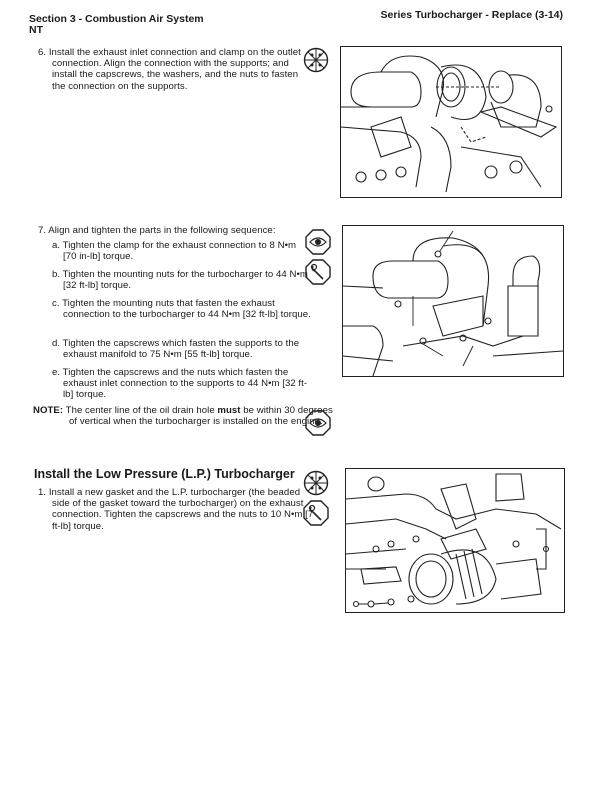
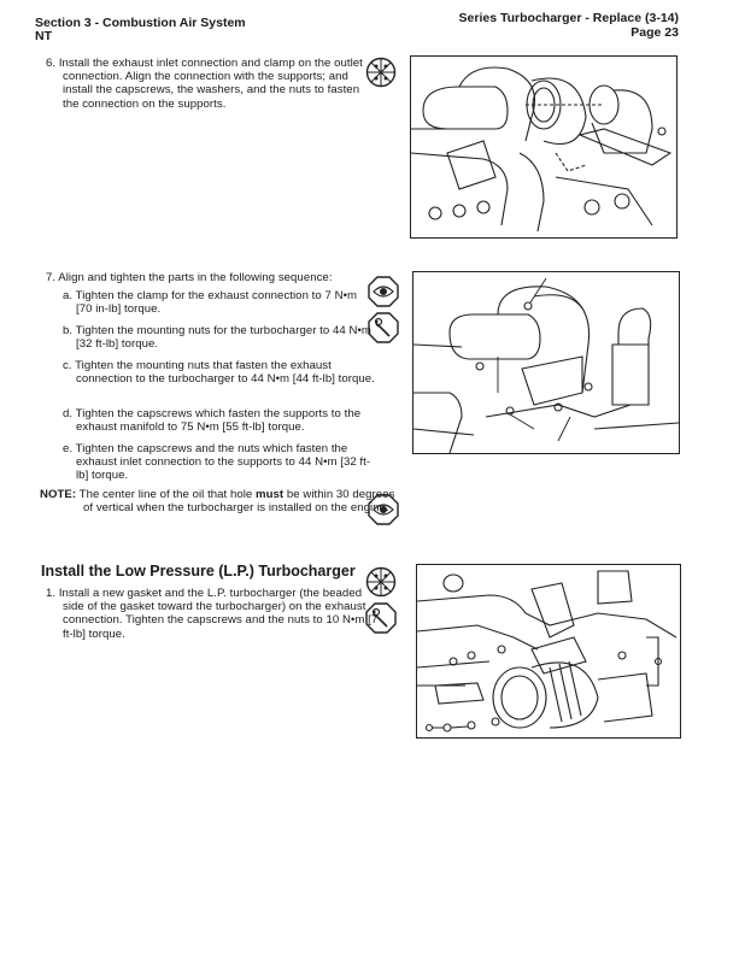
  Section 3 - Combustion Air System
  NT
  Series Turbocharger - Replace (3-14)
+ Page 23
  6. Install the exhaust inlet connection and clamp on the outlet connection. Align the connection with the supports; and install the capscrews, the washers, and the nuts to fasten the connection on the supports.
  7. Align and tighten the parts in the following sequence:
- a. Tighten the clamp for the exhaust connection to 8 N•m [70 in-lb] torque.
+ a. Tighten the clamp for the exhaust connection to 7 N•m [70 in-lb] torque.
  b. Tighten the mounting nuts for the turbocharger to 44 N•m [32 ft-lb] torque.
- c. Tighten the mounting nuts that fasten the exhaust connection to the turbocharger to 44 N•m [32 ft-lb] torque.
+ c. Tighten the mounting nuts that fasten the exhaust connection to the turbocharger to 44 N•m [44 ft-lb] torque.
  d. Tighten the capscrews which fasten the supports to the exhaust manifold to 75 N•m [55 ft-lb] torque.
  e. Tighten the capscrews and the nuts which fasten the exhaust inlet connection to the supports to 44 N•m [32 ft-lb] torque.
- NOTE: The center line of the oil drain hole must be within 30 deges of vertical when the turbocharger is installed on the engi.
+ NOTE: The center line of the oil that hole must be within 30 degrs of vertical when the turbocharger is installed on the engi.
  Install the Low Pressure (L.P.) Turbocharger
  1. Install a new gasket and the L.P. turbocharger (the beaded side of the gasket toward the turbocharger) on the exhaust connection. Tighten the capscrews and the nuts to 10 N•m [7 ft-lb] torque.
